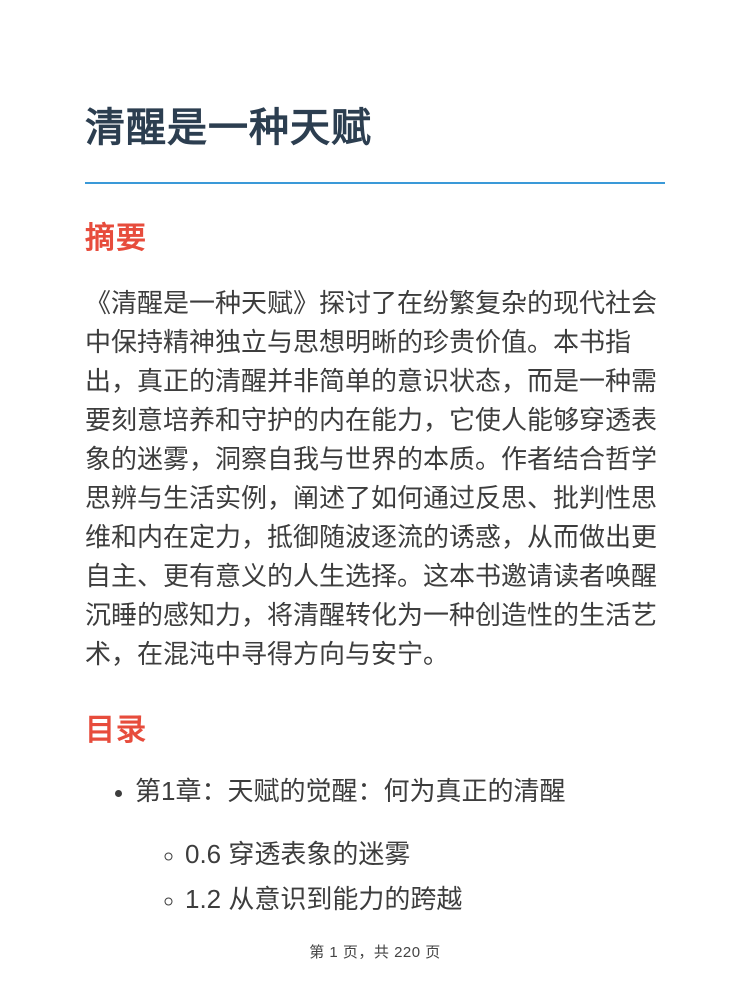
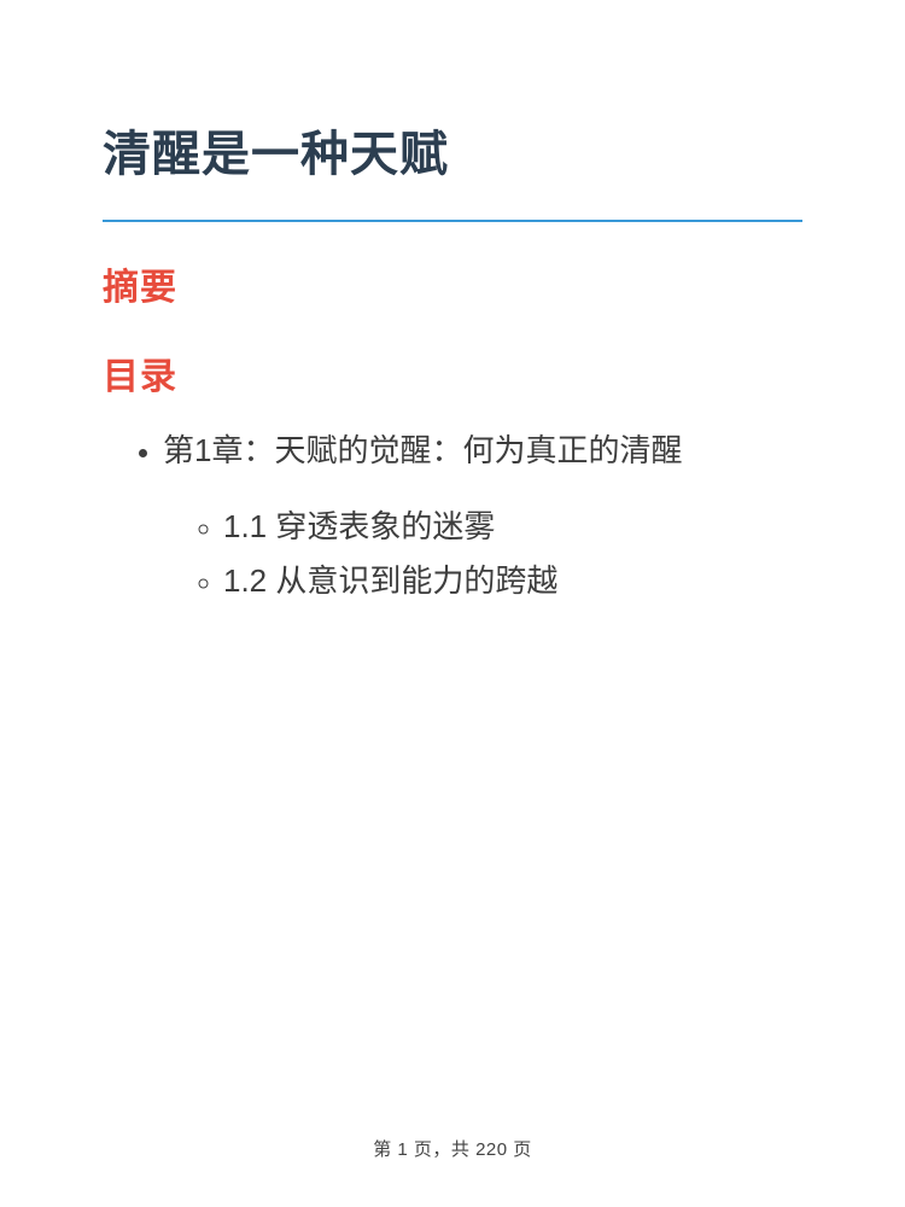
  清醒是一种天赋
  摘要
- 《清醒是一种天赋》探讨了在纷繁复杂的现代社会中保持精神独立与思想明晰的珍贵价值。本书指出，真正的清醒并非简单的意识状态，而是一种需要刻意培养和守护的内在能力，它使人能够穿透表象的迷雾，洞察自我与世界的本质。作者结合哲学思辨与生活实例，阐述了如何通过反思、批判性思维和内在定力，抵御随波逐流的诱惑，从而做出更自主、更有意义的人生选择。这本书邀请读者唤醒沉睡的感知力，将清醒转化为一种创造性的生活艺术，在混沌中寻得方向与安宁。
  目录
  第1章：天赋的觉醒：何为真正的清醒
- 0.6 穿透表象的迷雾
+ 1.1 穿透表象的迷雾
  1.2 从意识到能力的跨越
  第 1 页，共 220 页
